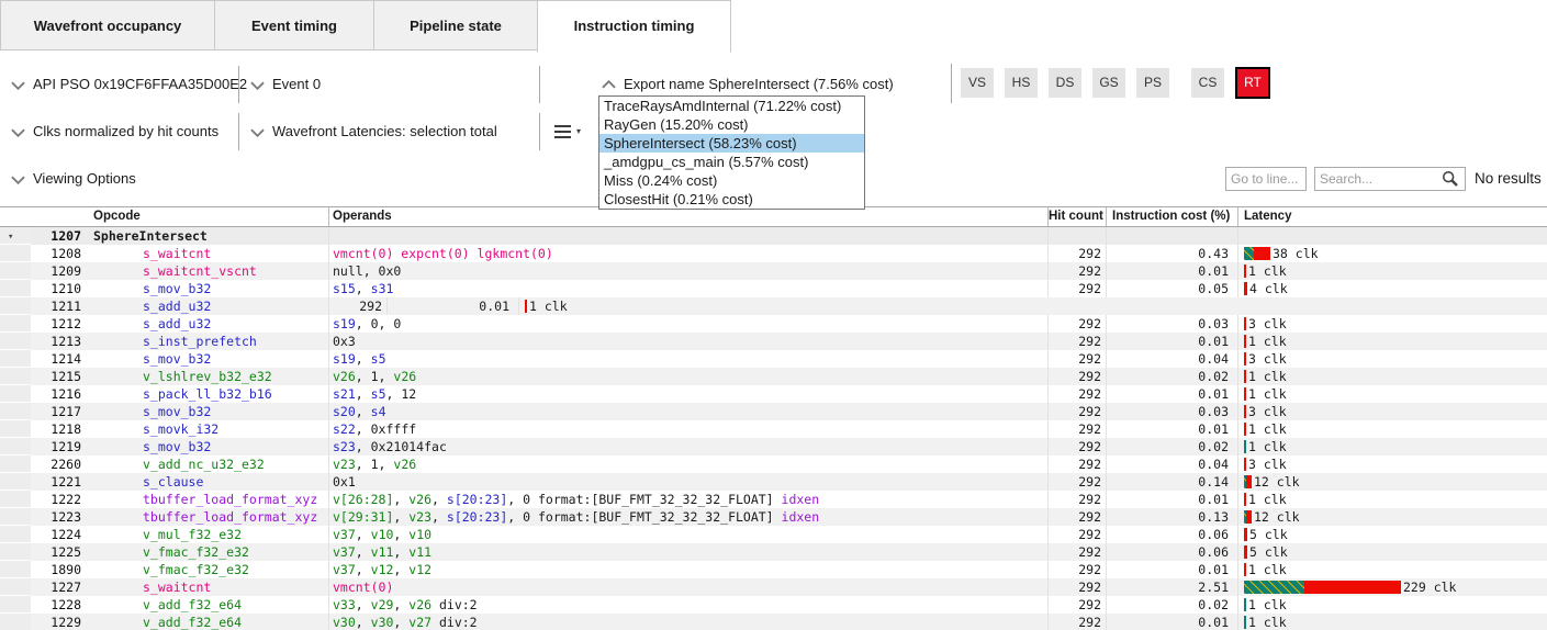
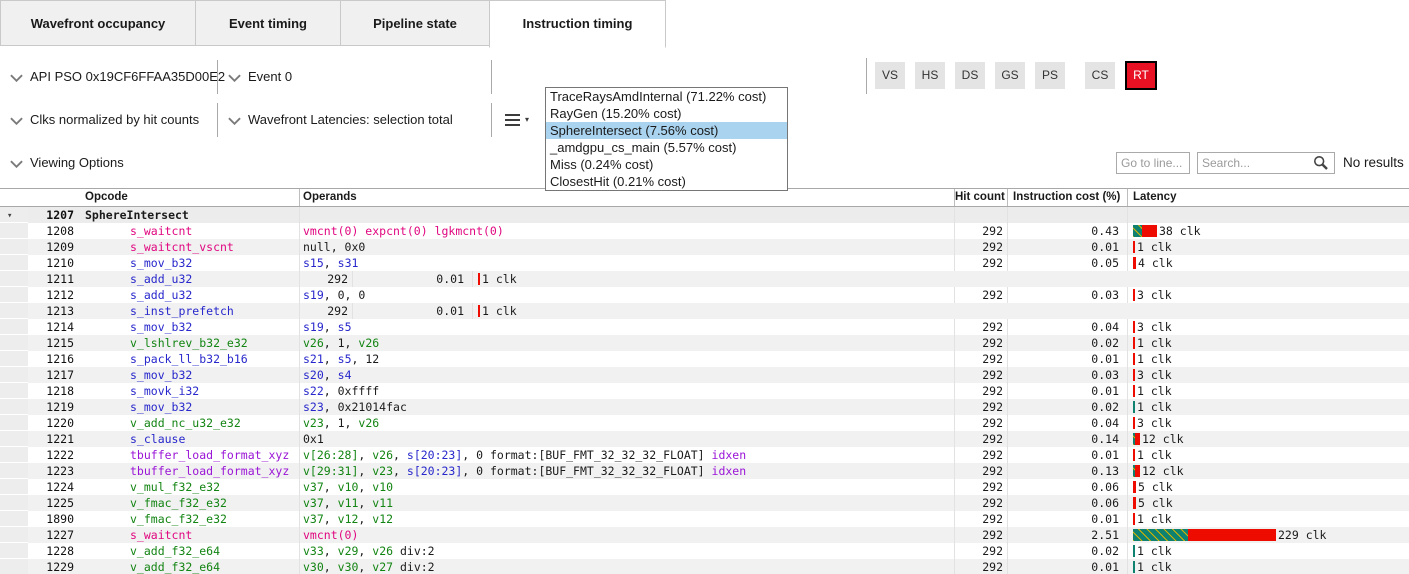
  Wavefront occupancy
  Event timing
  Pipeline state
  Instruction timing
  API PSO 0x19CF6FFAA35D00E2
  Event 0
- Export name SphereIntersect (7.56% cost)
  VS HS DS GS PS CS RT
  Clks normalized by hit counts
  Wavefront Latencies: selection total
  ▾
  Viewing Options
  Go to line...
  Search...
  No results
  TraceRaysAmdInternal (71.22% cost)
  RayGen (15.20% cost)
- SphereIntersect (58.23% cost)
+ SphereIntersect (7.56% cost)
  _amdgpu_cs_main (5.57% cost)
  Miss (0.24% cost)
  ClosestHit (0.21% cost)
  Opcode
  Operands
  Hit count
  Instruction cost (%)
  Latency
  ▾
  1207
  SphereIntersect
  1208
  s_waitcnt
  vmcnt(0) expcnt(0) lgkmcnt(0)
  292
  0.43
  38 clk
  1209
  s_waitcnt_vscnt
  null, 0x0
  292
  0.01
  1 clk
  1210
  s_mov_b32
  s15, s31
  292
  0.05
  4 clk
  1211
  s_add_u32
  292
  0.01
  1 clk
  1212
  s_add_u32
  s19, 0, 0
  292
  0.03
  3 clk
  1213
  s_inst_prefetch
- 0x3
  292
  0.01
  1 clk
  1214
  s_mov_b32
  s19, s5
  292
  0.04
  3 clk
  1215
  v_lshlrev_b32_e32
  v26, 1, v26
  292
  0.02
  1 clk
  1216
  s_pack_ll_b32_b16
  s21, s5, 12
  292
  0.01
  1 clk
  1217
  s_mov_b32
  s20, s4
  292
  0.03
  3 clk
  1218
  s_movk_i32
  s22, 0xffff
  292
  0.01
  1 clk
  1219
  s_mov_b32
  s23, 0x21014fac
  292
  0.02
  1 clk
- 2260
+ 1220
  v_add_nc_u32_e32
  v23, 1, v26
  292
  0.04
  3 clk
  1221
  s_clause
  0x1
  292
  0.14
  12 clk
  1222
  tbuffer_load_format_xyz
  v[26:28], v26, s[20:23], 0 format:[BUF_FMT_32_32_32_FLOAT] idxen
  292
  0.01
  1 clk
  1223
  tbuffer_load_format_xyz
  v[29:31], v23, s[20:23], 0 format:[BUF_FMT_32_32_32_FLOAT] idxen
  292
  0.13
  12 clk
  1224
  v_mul_f32_e32
  v37, v10, v10
  292
  0.06
  5 clk
  1225
  v_fmac_f32_e32
  v37, v11, v11
  292
  0.06
  5 clk
  1890
  v_fmac_f32_e32
  v37, v12, v12
  292
  0.01
  1 clk
  1227
  s_waitcnt
  vmcnt(0)
  292
  2.51
  229 clk
  1228
  v_add_f32_e64
  v33, v29, v26 div:2
  292
  0.02
  1 clk
  1229
  v_add_f32_e64
  v30, v30, v27 div:2
  292
  0.01
  1 clk
